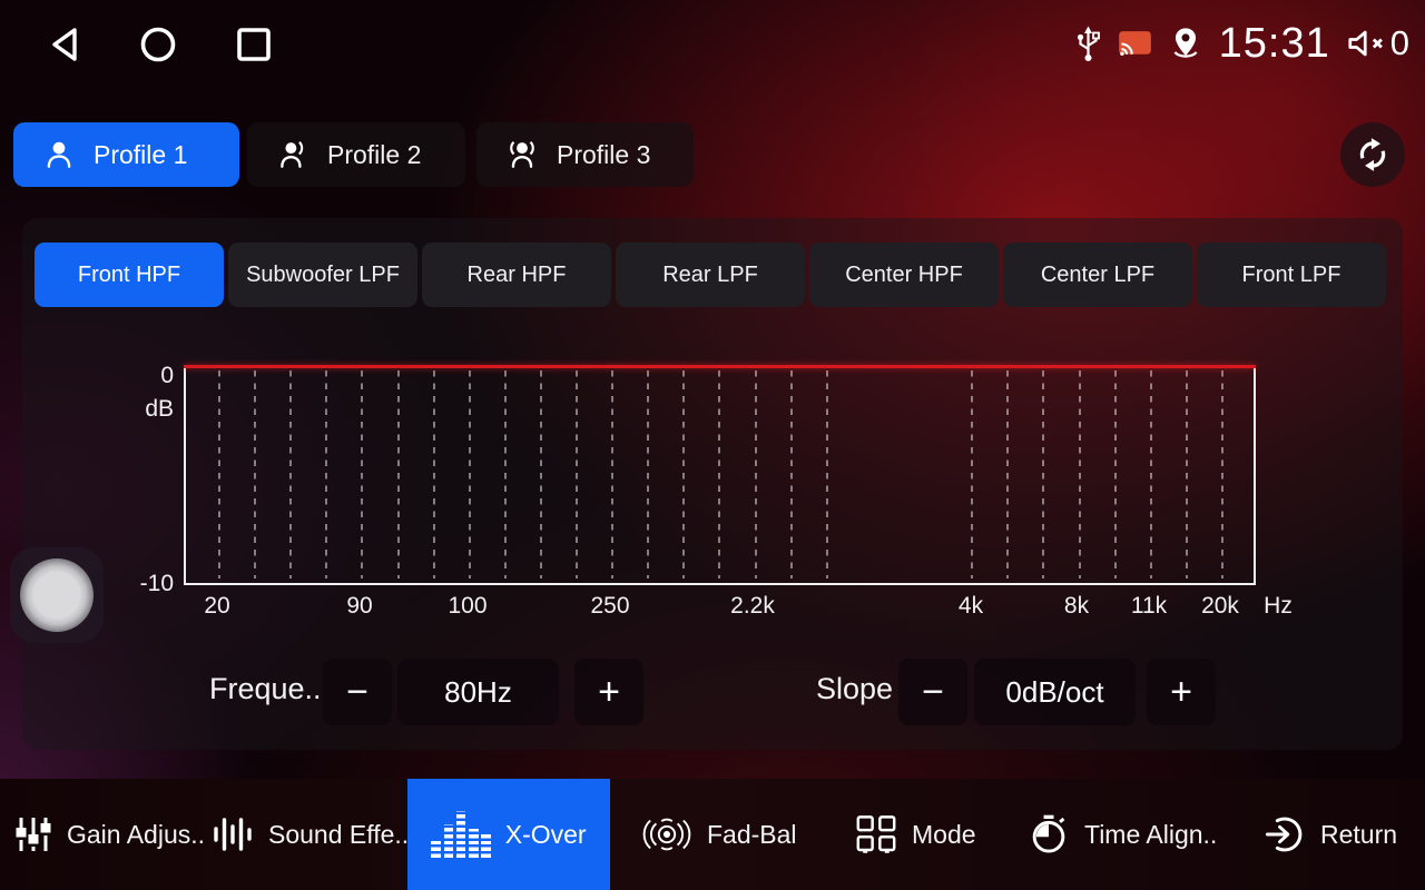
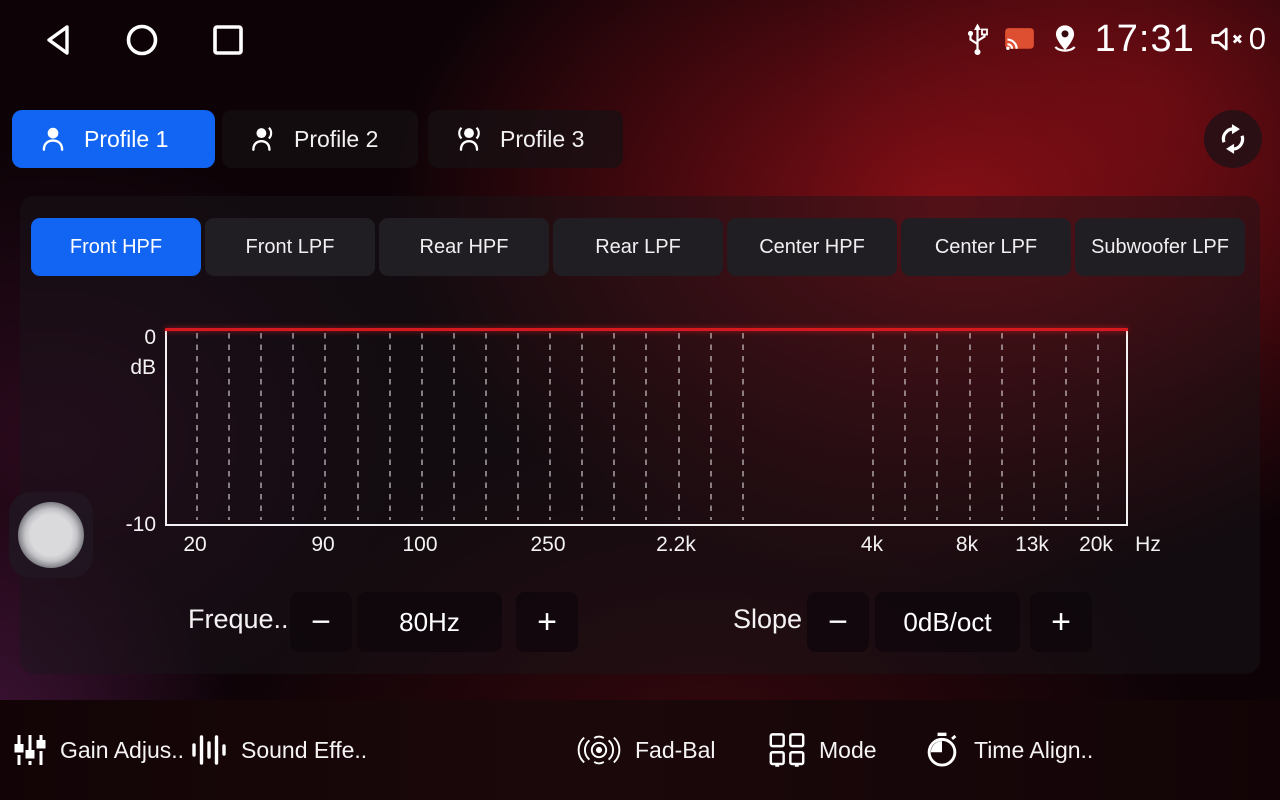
- 15:31
+ 17:31
  0
  Profile 1
  Profile 2
  Profile 3
  Front HPF
- Subwoofer LPF
+ Front LPF
  Rear HPF
  Rear LPF
  Center HPF
  Center LPF
- Front LPF
+ Subwoofer LPF
  0
  dB
  -10
  20
  90
  100
  250
  2.2k
  4k
  8k
- 11k
+ 13k
  20k
  Hz
  Freque..
  −
  80Hz
  +
  Slope
  −
  0dB/oct
  +
  Gain Adjus..
  Sound Effe..
- X-Over
  Fad-Bal
  Mode
  Time Align..
- Return
